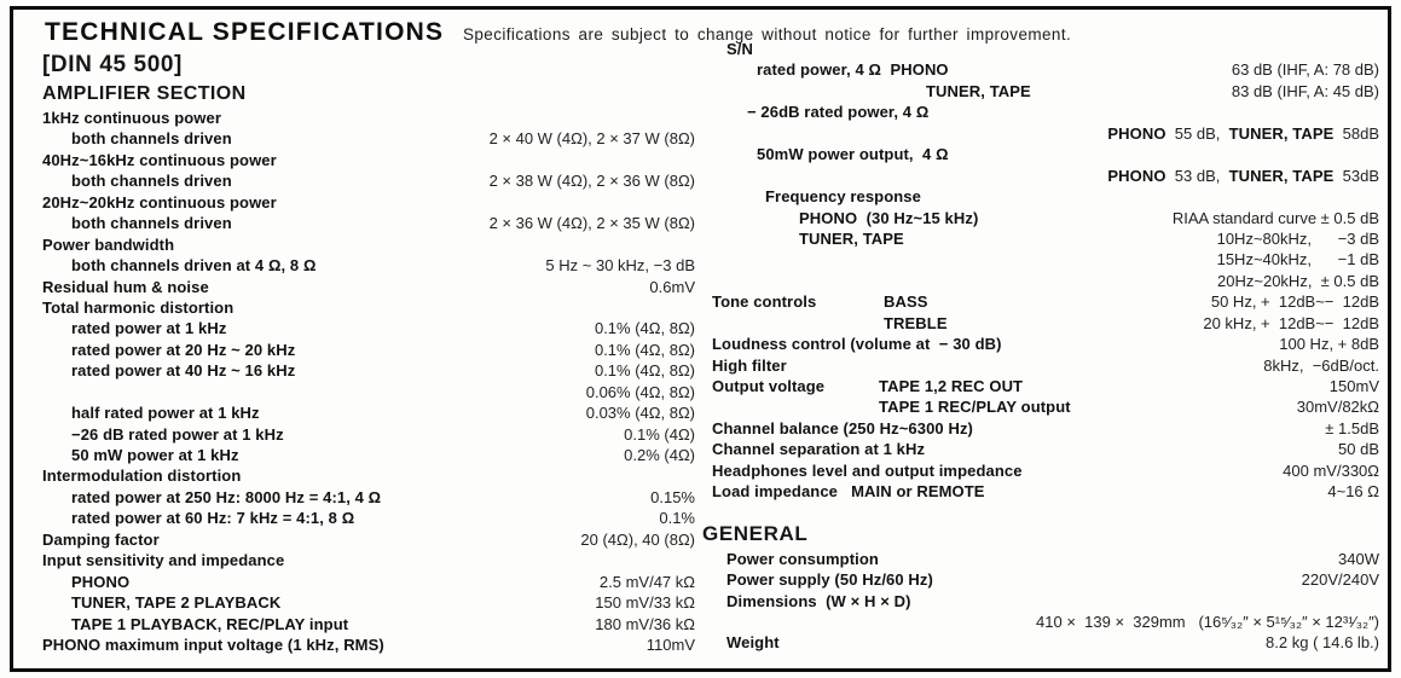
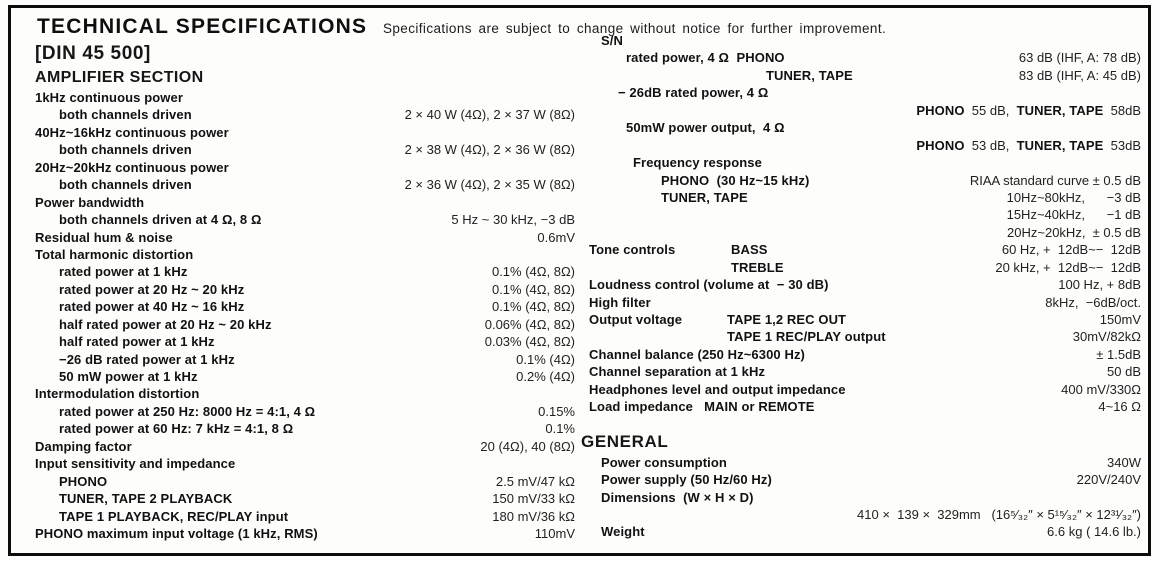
  TECHNICAL SPECIFICATIONS
  Specifications are subject to change without notice for further improvement.
  [DIN 45 500]
  AMPLIFIER SECTION
  1kHz continuous power
  both channels driven
  2 × 40 W (4Ω), 2 × 37 W (8Ω)
  40Hz~16kHz continuous power
  both channels driven
  2 × 38 W (4Ω), 2 × 36 W (8Ω)
  20Hz~20kHz continuous power
  both channels driven
  2 × 36 W (4Ω), 2 × 35 W (8Ω)
  Power bandwidth
  both channels driven at 4 Ω, 8 Ω
  5 Hz ~ 30 kHz, −3 dB
  Residual hum & noise
  0.6mV
  Total harmonic distortion
  rated power at 1 kHz
  0.1% (4Ω, 8Ω)
  rated power at 20 Hz ~ 20 kHz
  0.1% (4Ω, 8Ω)
  rated power at 40 Hz ~ 16 kHz
  0.1% (4Ω, 8Ω)
+ half rated power at 20 Hz ~ 20 kHz
  0.06% (4Ω, 8Ω)
  half rated power at 1 kHz
  0.03% (4Ω, 8Ω)
  −26 dB rated power at 1 kHz
  0.1% (4Ω)
  50 mW power at 1 kHz
  0.2% (4Ω)
  Intermodulation distortion
  rated power at 250 Hz: 8000 Hz = 4:1, 4 Ω
  0.15%
  rated power at 60 Hz: 7 kHz = 4:1, 8 Ω
  0.1%
  Damping factor
  20 (4Ω), 40 (8Ω)
  Input sensitivity and impedance
  PHONO
  2.5 mV/47 kΩ
  TUNER, TAPE 2 PLAYBACK
  150 mV/33 kΩ
  TAPE 1 PLAYBACK, REC/PLAY input
  180 mV/36 kΩ
  PHONO maximum input voltage (1 kHz, RMS)
  110mV
  S/N
  rated power, 4 Ω PHONO
  63 dB (IHF, A: 78 dB)
  TUNER, TAPE
  83 dB (IHF, A: 45 dB)
  − 26dB rated power, 4 Ω
  PHONO 55 dB, TUNER, TAPE 58dB
  50mW power output, 4 Ω
  PHONO 53 dB, TUNER, TAPE 53dB
  Frequency response
  PHONO (30 Hz~15 kHz)
  RIAA standard curve ± 0.5 dB
  TUNER, TAPE
  10Hz~80kHz, −3 dB
  15Hz~40kHz, −1 dB
  20Hz~20kHz, ± 0.5 dB
  Tone controls
  BASS
- 50 Hz, + 12dB~− 12dB
+ 60 Hz, + 12dB~− 12dB
  TREBLE
  20 kHz, + 12dB~− 12dB
  Loudness control (volume at − 30 dB)
  100 Hz, + 8dB
  High filter
  8kHz, −6dB/oct.
  Output voltage
  TAPE 1,2 REC OUT
  150mV
  TAPE 1 REC/PLAY output
  30mV/82kΩ
  Channel balance (250 Hz~6300 Hz)
  ± 1.5dB
  Channel separation at 1 kHz
  50 dB
  Headphones level and output impedance
  400 mV/330Ω
  Load impedance MAIN or REMOTE
  4~16 Ω
  GENERAL
  Power consumption
  340W
  Power supply (50 Hz/60 Hz)
  220V/240V
  Dimensions (W × H × D)
  410 × 139 × 329mm (16⁵⁄₃₂″ × 5¹⁵⁄₃₂″ × 12³¹⁄₃₂″)
  Weight
- 8.2 kg ( 14.6 lb.)
+ 6.6 kg ( 14.6 lb.)
